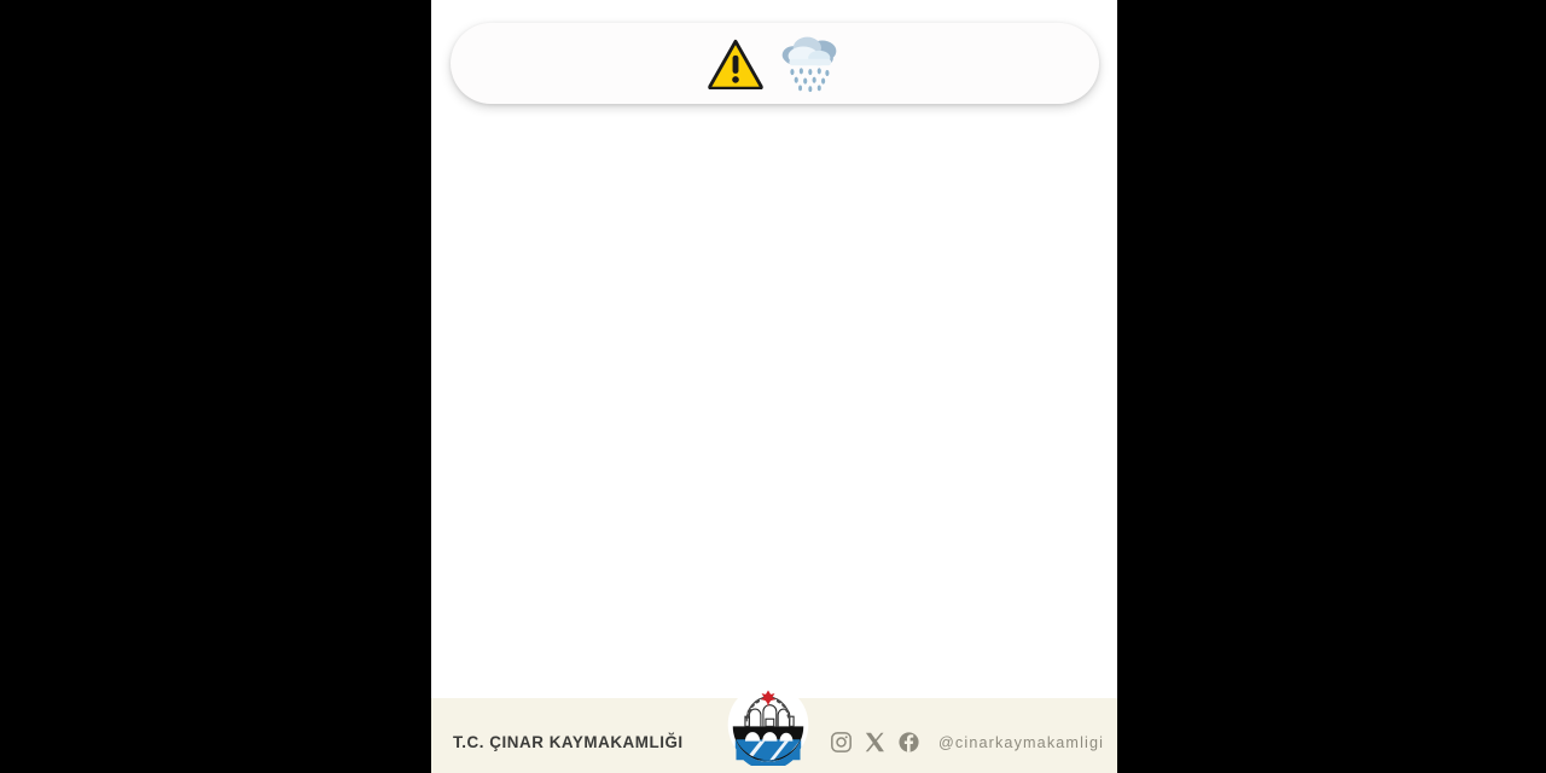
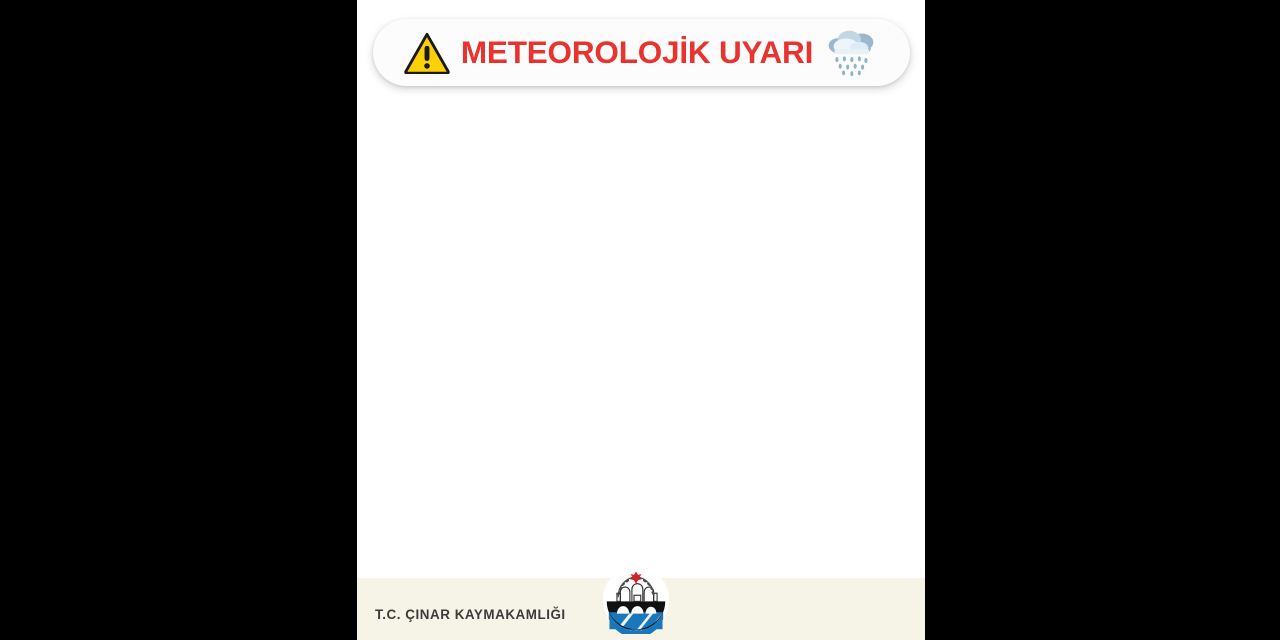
+ METEOROLOJİK UYARI
  T.C. ÇINAR KAYMAKAMLIĞI
- @cinarkaymakamligi
